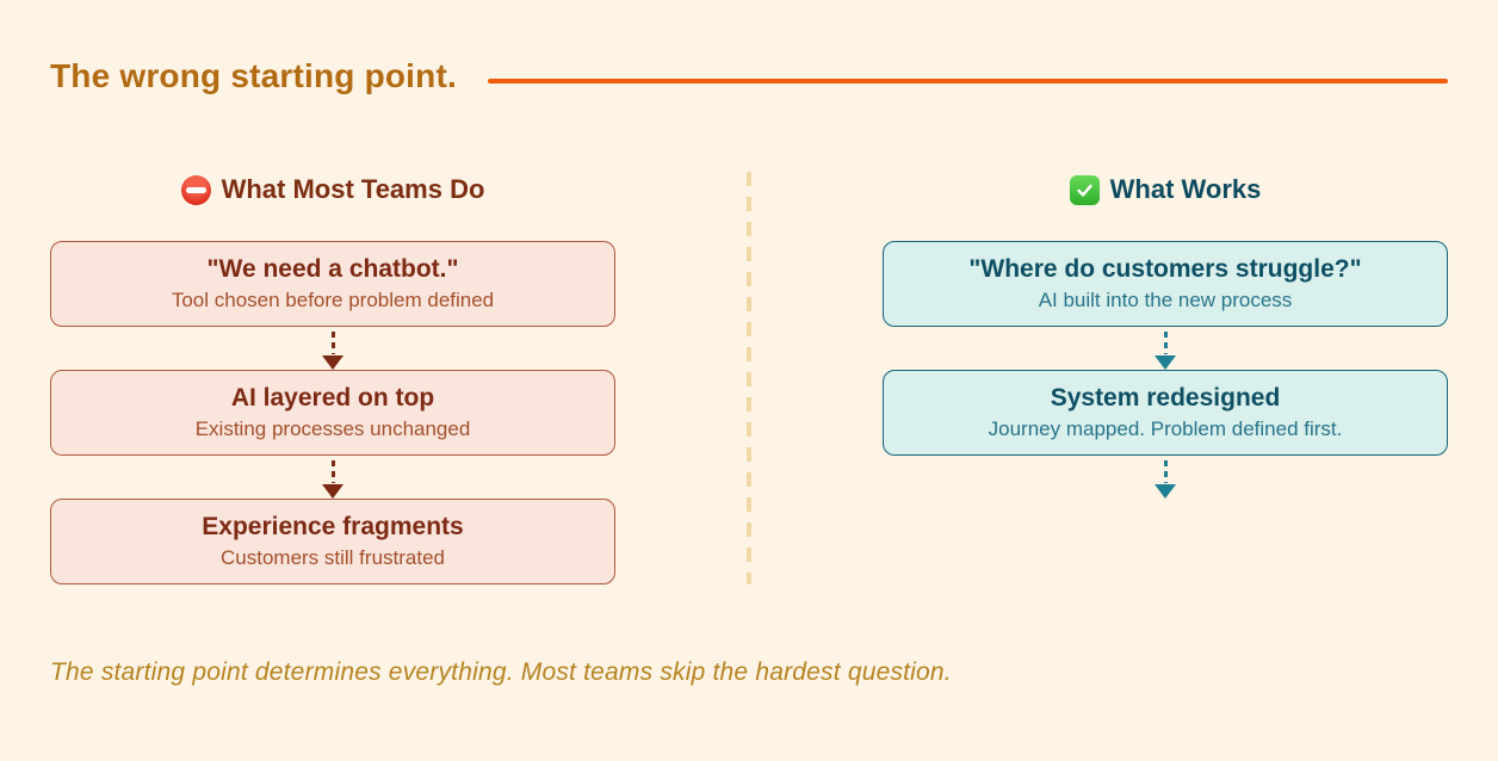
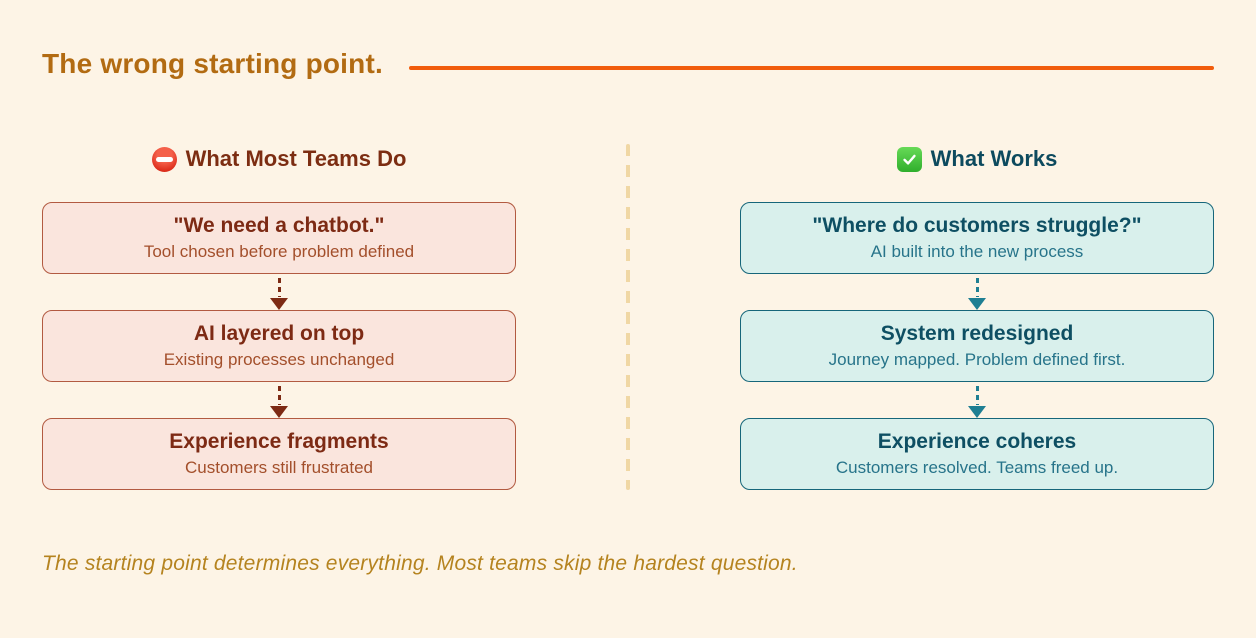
  The wrong starting point.
  What Most Teams Do
  "We need a chatbot."
  Tool chosen before problem defined
  AI layered on top
  Existing processes unchanged
  Experience fragments
  Customers still frustrated
  What Works
  "Where do customers struggle?"
  AI built into the new process
  System redesigned
  Journey mapped. Problem defined first.
+ Experience coheres
+ Customers resolved. Teams freed up.
  The starting point determines everything. Most teams skip the hardest question.
